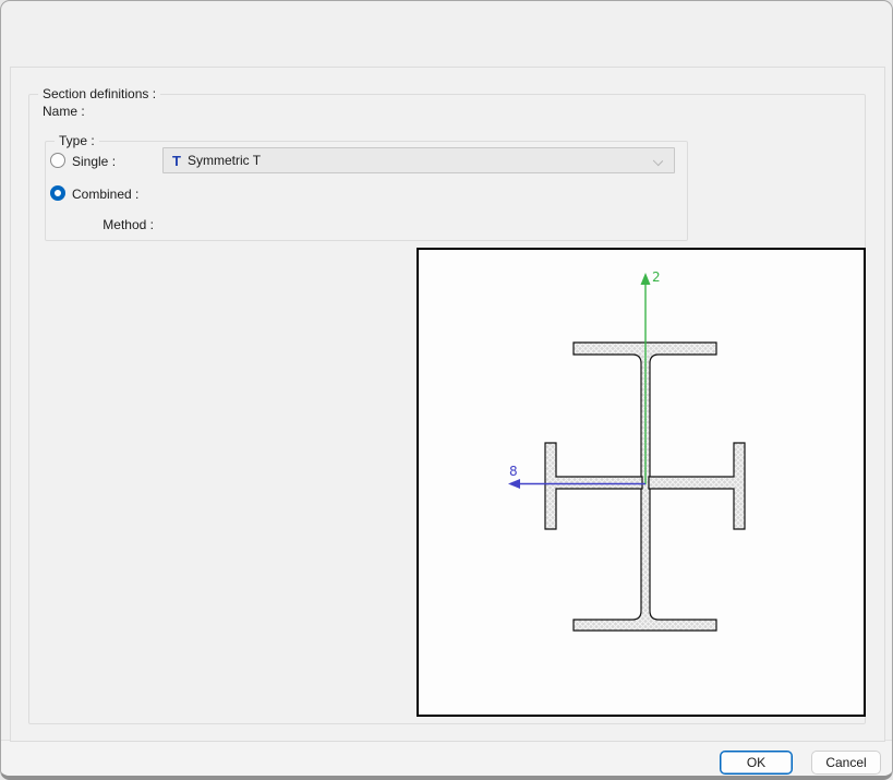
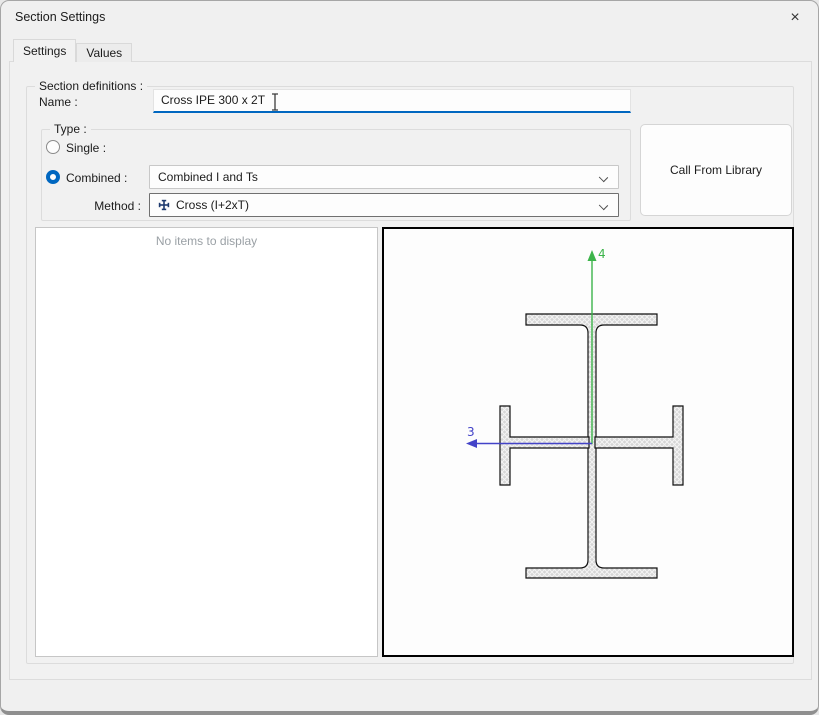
+ Section Settings
+ ×
+ Settings
+ Values
  Section definitions :
  Name :
+ Cross IPE 300 x 2T
  Type :
  Single :
- T
- Symmetric T
  Combined :
+ Combined I and Ts
  Method :
+ Cross (I+2xT)
+ Call From Library
+ No items to display
- 2
+ 4
- 8
+ 3
- OK
- Cancel
